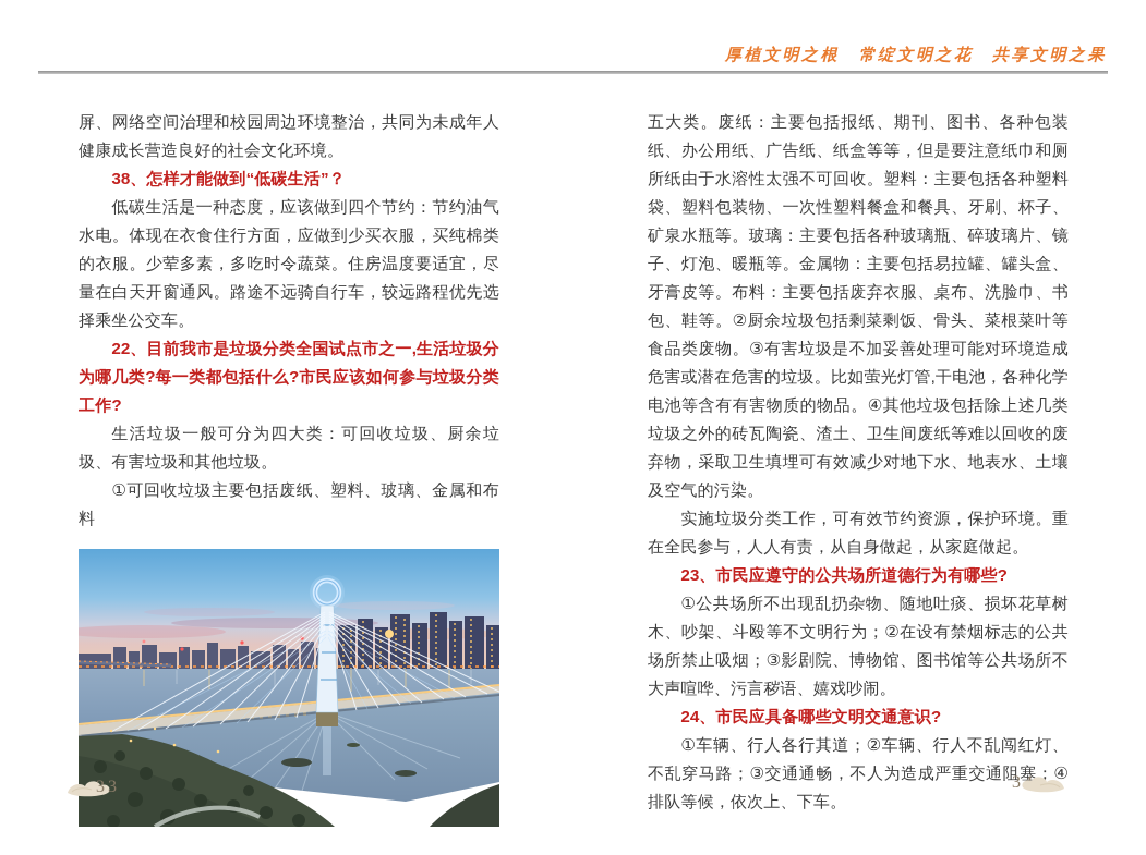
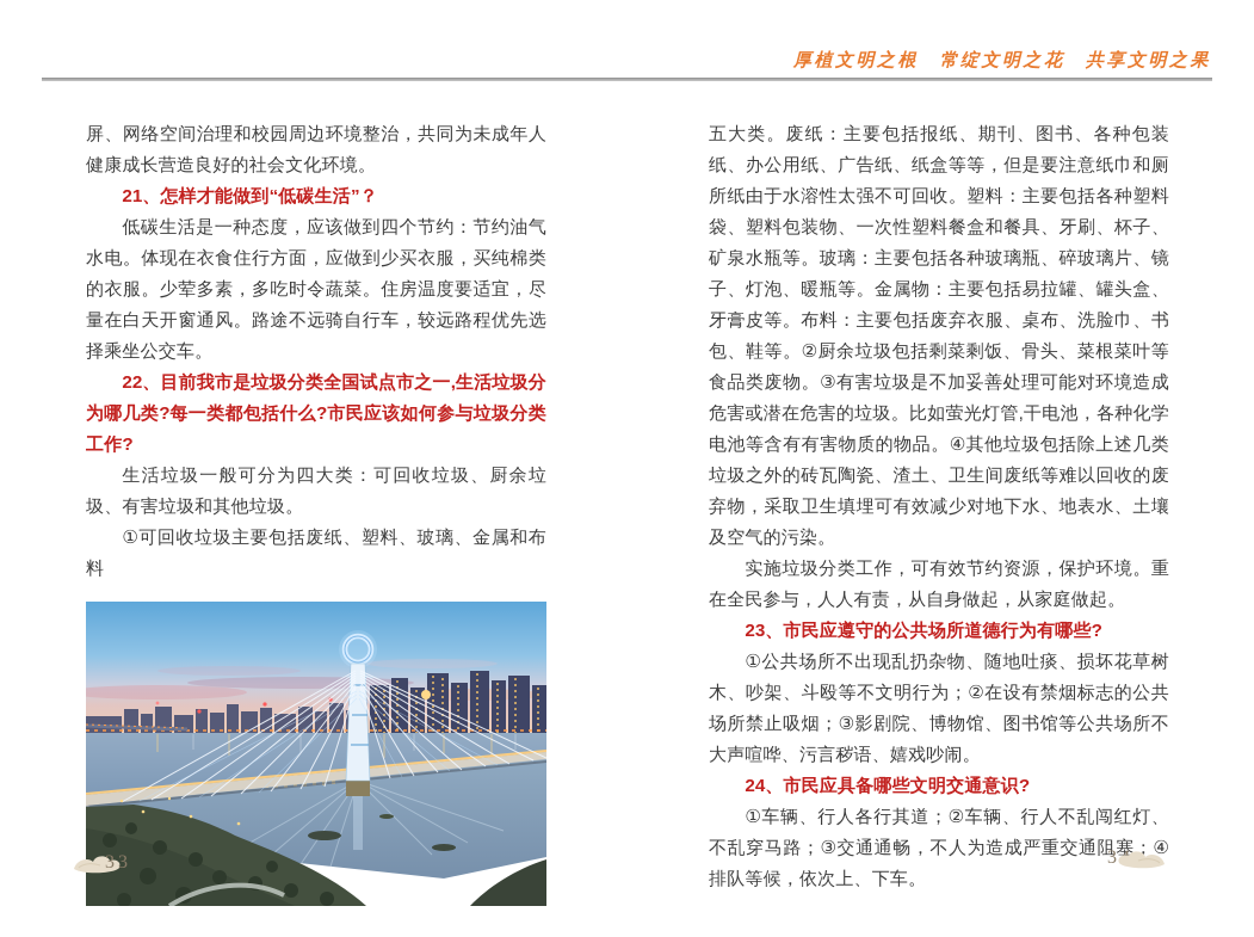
  厚植文明之根 常绽文明之花 共享文明之果
  屏、网络空间治理和校园周边环境整治，共同为未成年人健康成长营造良好的社会文化环境。
- 38、怎样才能做到“低碳生活”？
+ 21、怎样才能做到“低碳生活”？
  低碳生活是一种态度，应该做到四个节约：节约油气水电。体现在衣食住行方面，应做到少买衣服，买纯棉类的衣服。少荤多素，多吃时令蔬菜。住房温度要适宜，尽量在白天开窗通风。路途不远骑自行车，较远路程优先选择乘坐公交车。
  22、目前我市是垃圾分类全国试点市之一,生活垃圾分为哪几类?每一类都包括什么?市民应该如何参与垃圾分类工作?
  生活垃圾一般可分为四大类：可回收垃圾、厨余垃圾、有害垃圾和其他垃圾。
  ①可回收垃圾主要包括废纸、塑料、玻璃、金属和布料
  五大类。废纸：主要包括报纸、期刊、图书、各种包装纸、办公用纸、广告纸、纸盒等等，但是要注意纸巾和厕所纸由于水溶性太强不可回收。塑料：主要包括各种塑料袋、塑料包装物、一次性塑料餐盒和餐具、牙刷、杯子、矿泉水瓶等。玻璃：主要包括各种玻璃瓶、碎玻璃片、镜子、灯泡、暖瓶等。金属物：主要包括易拉罐、罐头盒、牙膏皮等。布料：主要包括废弃衣服、桌布、洗脸巾、书包、鞋等。②厨余垃圾包括剩菜剩饭、骨头、菜根菜叶等食品类废物。③有害垃圾是不加妥善处理可能对环境造成危害或潜在危害的垃圾。比如萤光灯管,干电池，各种化学电池等含有有害物质的物品。④其他垃圾包括除上述几类垃圾之外的砖瓦陶瓷、渣土、卫生间废纸等难以回收的废弃物，采取卫生填埋可有效减少对地下水、地表水、土壤及空气的污染。
  实施垃圾分类工作，可有效节约资源，保护环境。重在全民参与，人人有责，从自身做起，从家庭做起。
  23、市民应遵守的公共场所道德行为有哪些?
  ①公共场所不出现乱扔杂物、随地吐痰、损坏花草树木、吵架、斗殴等不文明行为；②在设有禁烟标志的公共场所禁止吸烟；③影剧院、博物馆、图书馆等公共场所不大声喧哗、污言秽语、嬉戏吵闹。
  24、市民应具备哪些文明交通意识?
  ①车辆、行人各行其道；②车辆、行人不乱闯红灯、不乱穿马路；③交通通畅，不人为造成严重交通阻塞；④排队等候，依次上、下车。
  33
